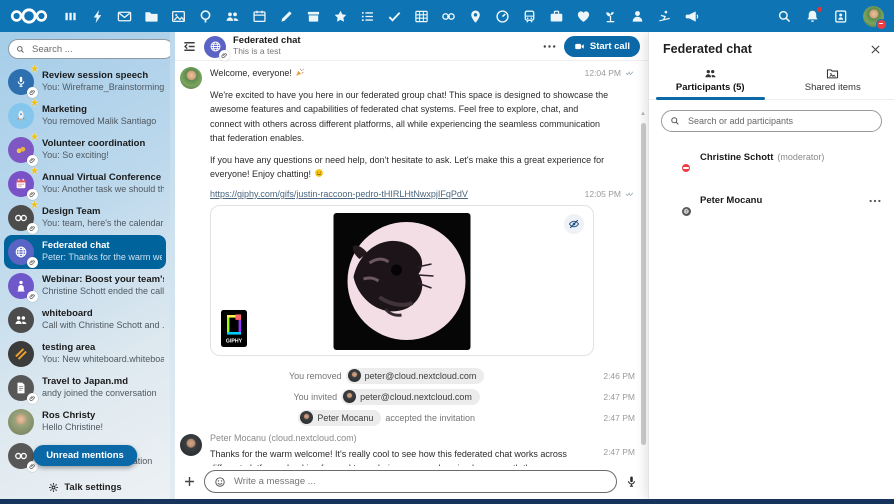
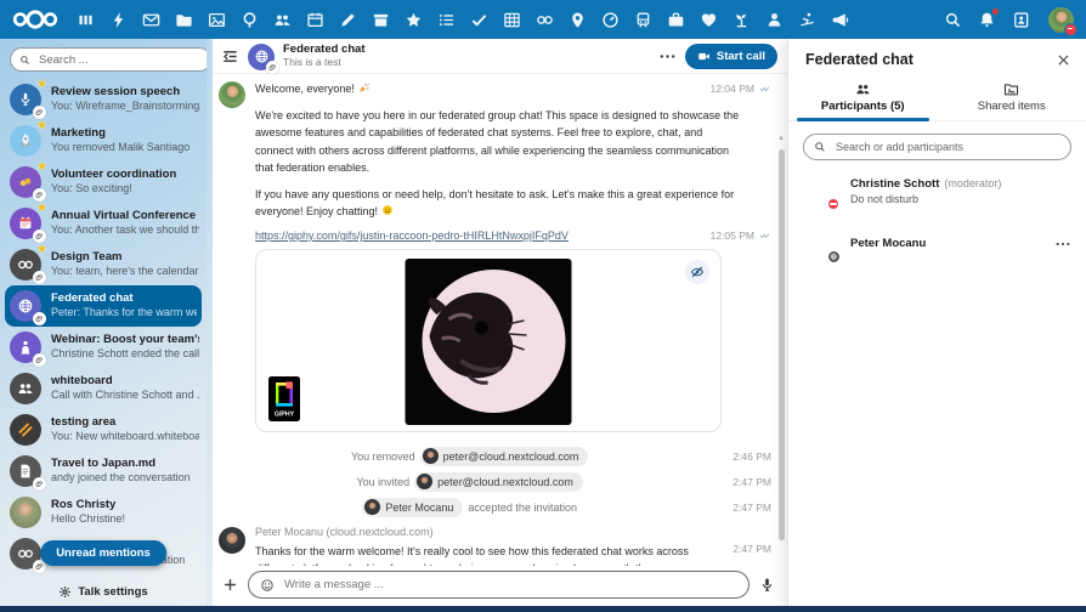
  Search ...
  ★
  Review session speech
  You: Wireframe_Brainstorming
  ★
  Marketing
  You removed Malik Santiago
  ★
  Volunteer coordination
  You: So exciting!
  ★
  Annual Virtual Conference
  You: Another task we should th
  ★
  Design Team
  You: team, here's the calendar
  Federated chat
  Peter: Thanks for the warm we
  Webinar: Boost your team'
  Christine Schott ended the call
  whiteboard
  Call with Christine Schott and .
  testing area
  You: New whiteboard.whiteboa
  Travel to Japan.md
  andy joined the conversation
  Ros Christy
  Hello Christine!
  Unread mentions
  Talk settings
  Federated chat
  This is a test
  Start call
  Welcome, everyone!
  12:04 PM
  We're excited to have you here in our federated group chat! This space is designed to showcase the awesome features and capabilities of federated chat systems. Feel free to explore, chat, and connect with others across different platforms, all while experiencing the seamless communication that federation enables.
  If you have any questions or need help, don't hesitate to ask. Let's make this a great experience for everyone! Enjoy chatting!
  https://giphy.com/gifs/justin-raccoon-pedro-tHIRLHtNwxpjIFqPdV
  12:05 PM
  You removed
  peter@cloud.nextcloud.com
  2:46 PM
  You invited
  peter@cloud.nextcloud.com
  2:47 PM
  Peter Mocanu
  accepted the invitation
  2:47 PM
  Peter Mocanu (cloud.nextcloud.com)
  2:47 PM
  Write a message ...
  Federated chat
  Participants (5)
  Shared items
  Search or add participants
  Christine Schott
  (moderator)
+ Do not disturb
  Peter Mocanu
